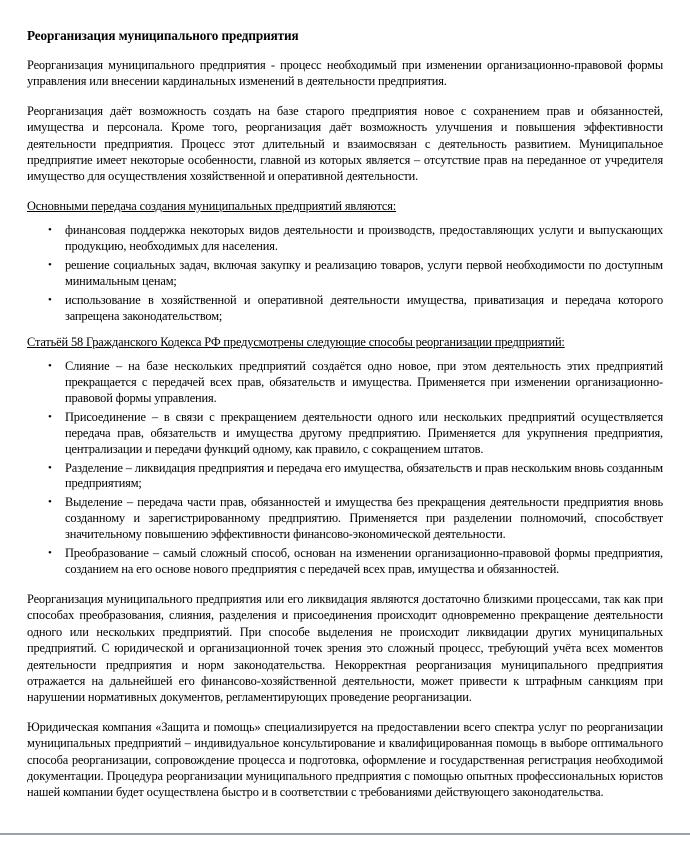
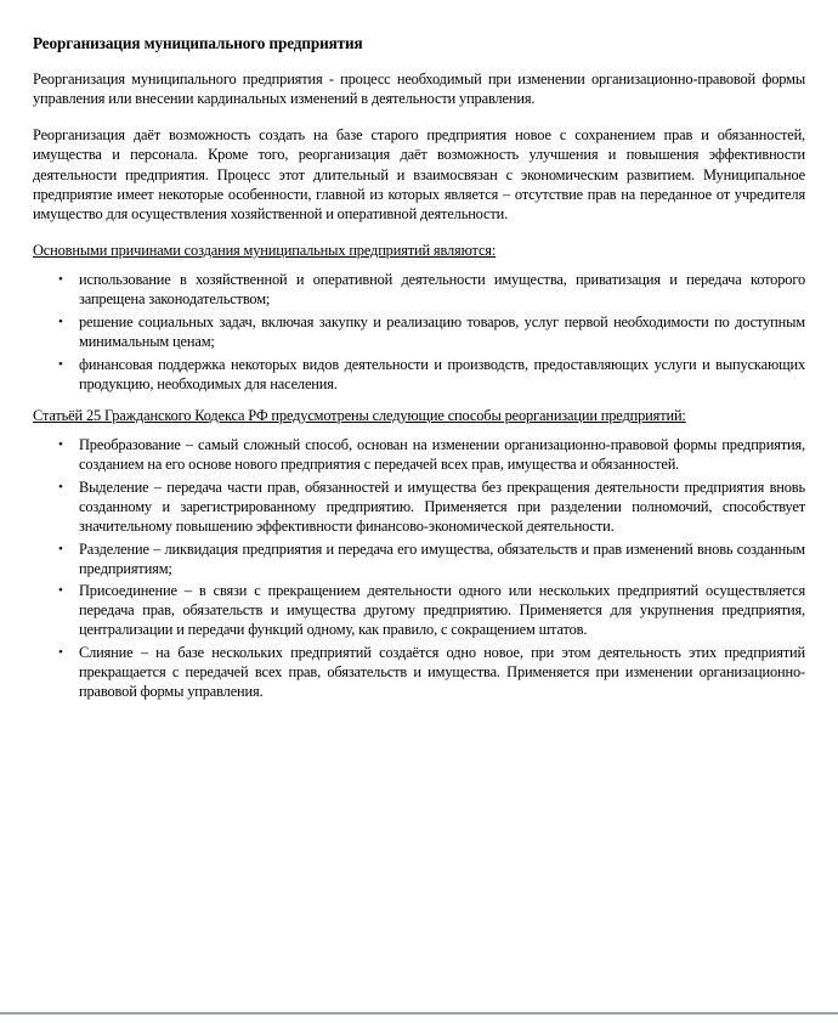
  Реорганизация муниципального предприятия
- Реорганизация муниципального предприятия - процесс необходимый при изменении организационно-правовой формы управления или внесении кардинальных изменений в деятельности предприятия.
+ Реорганизация муниципального предприятия - процесс необходимый при изменении организационно-правовой формы управления или внесении кардинальных изменений в деятельности управления.
- Реорганизация даёт возможность создать на базе старого предприятия новое с сохранением прав и обязанностей, имущества и персонала. Кроме того, реорганизация даёт возможность улучшения и повышения эффективности деятельности предприятия. Процесс этот длительный и взаимосвязан с деятельность развитием. Муниципальное предприятие имеет некоторые особенности, главной из которых является – отсутствие прав на переданное от учредителя имущество для осуществления хозяйственной и оперативной деятельности.
+ Реорганизация даёт возможность создать на базе старого предприятия новое с сохранением прав и обязанностей, имущества и персонала. Кроме того, реорганизация даёт возможность улучшения и повышения эффективности деятельности предприятия. Процесс этот длительный и взаимосвязан с экономическим развитием. Муниципальное предприятие имеет некоторые особенности, главной из которых является – отсутствие прав на переданное от учредителя имущество для осуществления хозяйственной и оперативной деятельности.
- Основными передача создания муниципальных предприятий являются:
+ Основными причинами создания муниципальных предприятий являются:
  •
- финансовая поддержка некоторых видов деятельности и производств, предоставляющих услуги и выпускающих продукцию, необходимых для населения.
+ использование в хозяйственной и оперативной деятельности имущества, приватизация и передача которого запрещена законодательством;
  •
- решение социальных задач, включая закупку и реализацию товаров, услуги первой необходимости по доступным минимальным ценам;
+ решение социальных задач, включая закупку и реализацию товаров, услуг первой необходимости по доступным минимальным ценам;
  •
- использование в хозяйственной и оперативной деятельности имущества, приватизация и передача которого запрещена законодательством;
+ финансовая поддержка некоторых видов деятельности и производств, предоставляющих услуги и выпускающих продукцию, необходимых для населения.
- Статьёй 58 Гражданского Кодекса РФ предусмотрены следующие способы реорганизации предприятий:
+ Статьёй 25 Гражданского Кодекса РФ предусмотрены следующие способы реорганизации предприятий:
  •
- Слияние – на базе нескольких предприятий создаётся одно новое, при этом деятельность этих предприятий прекращается с передачей всех прав, обязательств и имущества. Применяется при изменении организационно-правовой формы управления.
+ Преобразование – самый сложный способ, основан на изменении организационно-правовой формы предприятия, созданием на его основе нового предприятия с передачей всех прав, имущества и обязанностей.
  •
- Присоединение – в связи с прекращением деятельности одного или нескольких предприятий осуществляется передача прав, обязательств и имущества другому предприятию. Применяется для укрупнения предприятия, централизации и передачи функций одному, как правило, с сокращением штатов.
+ Выделение – передача части прав, обязанностей и имущества без прекращения деятельности предприятия вновь созданному и зарегистрированному предприятию. Применяется при разделении полномочий, способствует значительному повышению эффективности финансово-экономической деятельности.
  •
- Разделение – ликвидация предприятия и передача его имущества, обязательств и прав нескольким вновь созданным предприятиям;
+ Разделение – ликвидация предприятия и передача его имущества, обязательств и прав изменений вновь созданным предприятиям;
  •
- Выделение – передача части прав, обязанностей и имущества без прекращения деятельности предприятия вновь созданному и зарегистрированному предприятию. Применяется при разделении полномочий, способствует значительному повышению эффективности финансово-экономической деятельности.
+ Присоединение – в связи с прекращением деятельности одного или нескольких предприятий осуществляется передача прав, обязательств и имущества другому предприятию. Применяется для укрупнения предприятия, централизации и передачи функций одному, как правило, с сокращением штатов.
  •
- Преобразование – самый сложный способ, основан на изменении организационно-правовой формы предприятия, созданием на его основе нового предприятия с передачей всех прав, имущества и обязанностей.
+ Слияние – на базе нескольких предприятий создаётся одно новое, при этом деятельность этих предприятий прекращается с передачей всех прав, обязательств и имущества. Применяется при изменении организационно-правовой формы управления.
- Реорганизация муниципального предприятия или его ликвидация являются достаточно близкими процессами, так как при способах преобразования, слияния, разделения и присоединения происходит одновременно прекращение деятельности одного или нескольких предприятий. При способе выделения не происходит ликвидации других муниципальных предприятий. С юридической и организационной точек зрения это сложный процесс, требующий учёта всех моментов деятельности предприятия и норм законодательства. Некорректная реорганизация муниципального предприятия отражается на дальнейшей его финансово-хозяйственной деятельности, может привести к штрафным санкциям при нарушении нормативных документов, регламентирующих проведение реорганизации.
- Юридическая компания «Защита и помощь» специализируется на предоставлении всего спектра услуг по реорганизации муниципальных предприятий – индивидуальное консультирование и квалифицированная помощь в выборе оптимального способа реорганизации, сопровождение процесса и подготовка, оформление и государственная регистрация необходимой документации. Процедура реорганизации муниципального предприятия с помощью опытных профессиональных юристов нашей компании будет осуществлена быстро и в соответствии с требованиями действующего законодательства.
